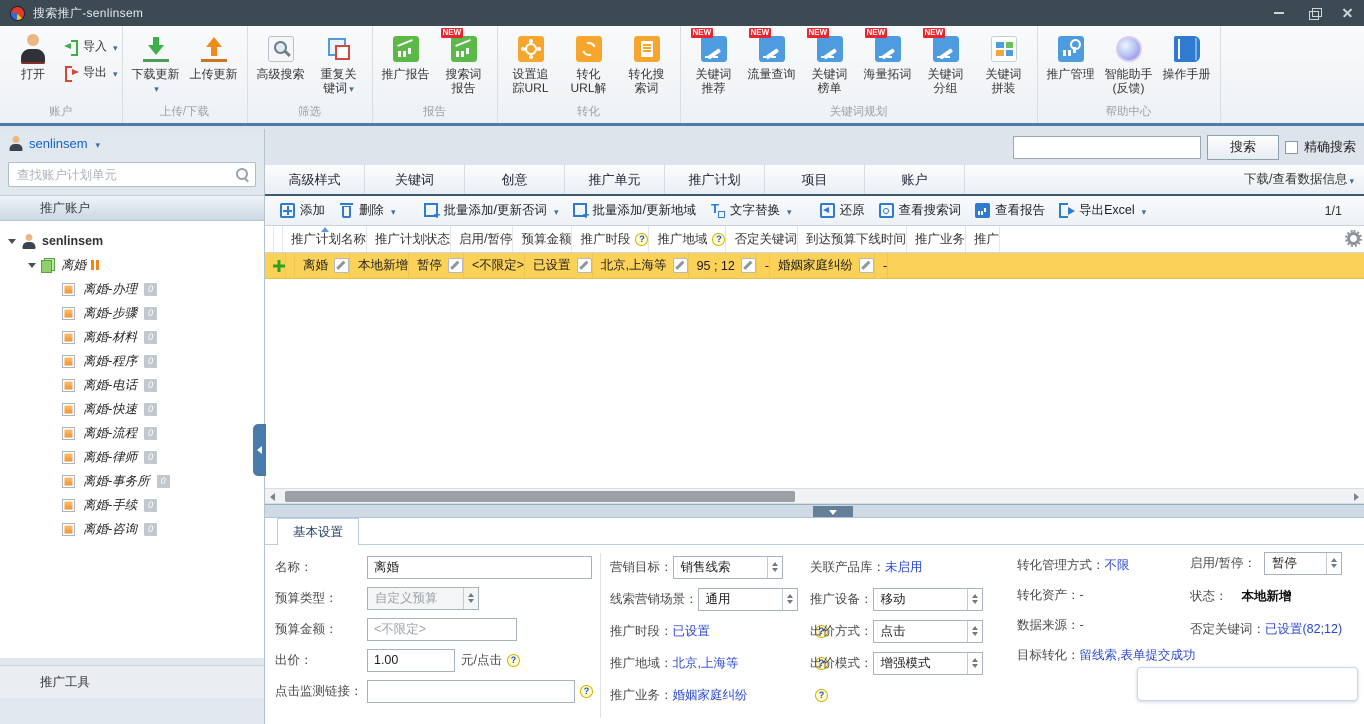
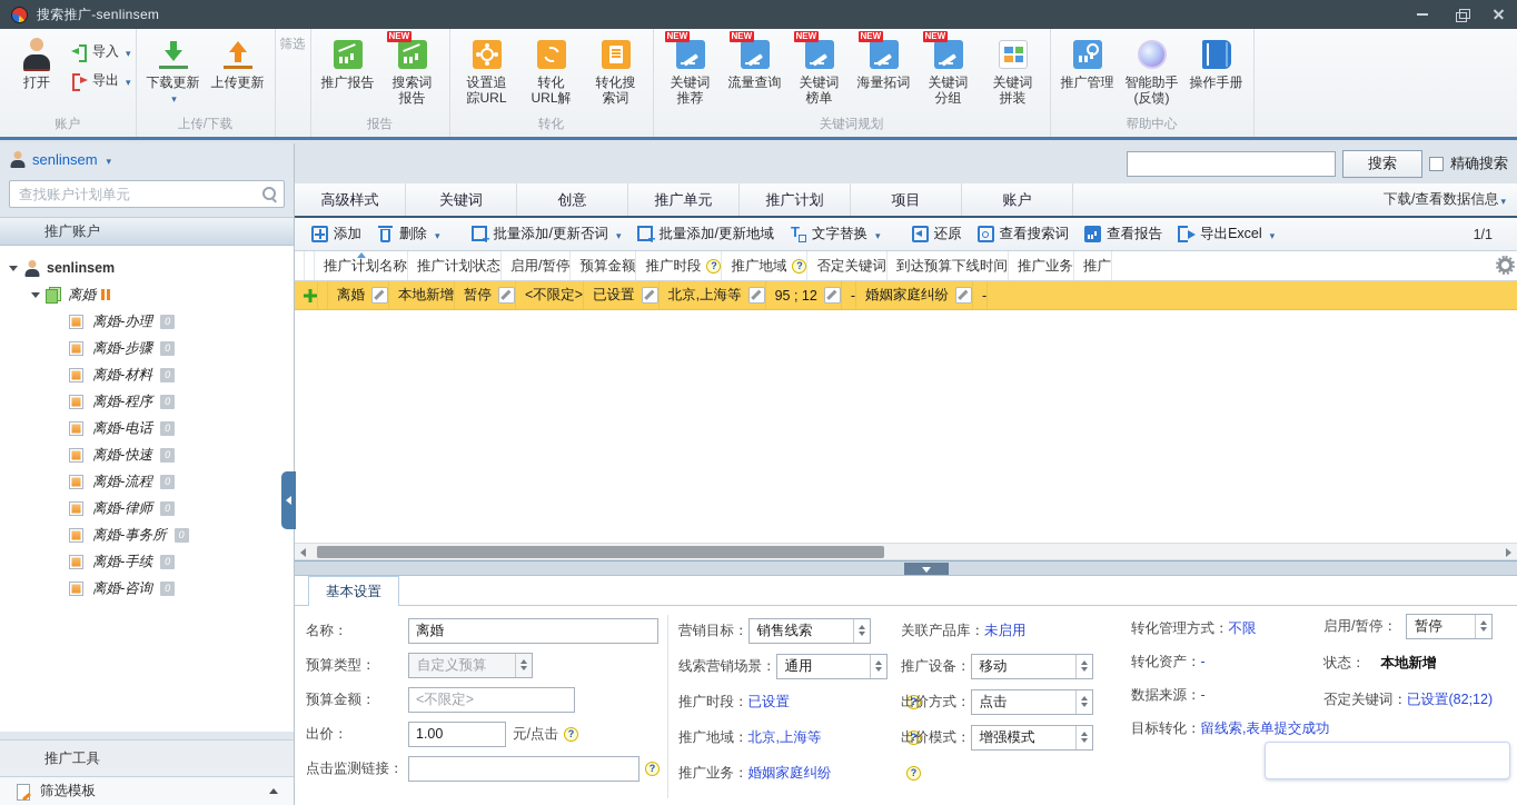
  搜索推广-senlinsem
  打开
  导入
  导出
  账户
  下载更新
  上传更新
  上传/下载
- 高级搜索
- 重复关
- 键词
  筛选
  推广报告
  NEW
  搜索词
  报告
  报告
  设置追
  踪URL
  转化
  URL解
  转化搜
  索词
  转化
  NEW
  关键词
  推荐
  NEW
  流量查询
  NEW
  关键词
  榜单
  NEW
  海量拓词
  NEW
  关键词
  分组
  关键词
  拼装
  关键词规划
  推广管理
  智能助手
  (反馈)
  操作手册
  帮助中心
  senlinsem
  查找账户计划单元
  推广账户
  senlinsem
  离婚
  离婚-办理
  0
  离婚-步骤
  0
  离婚-材料
  0
  离婚-程序
  0
  离婚-电话
  0
  离婚-快速
  0
  离婚-流程
  0
  离婚-律师
  0
  离婚-事务所
  0
  离婚-手续
  0
  离婚-咨询
  0
  推广工具
+ 筛选模板
  搜索
  精确搜索
  高级样式
  关键词
  创意
  推广单元
  推广计划
  项目
  账户
  下载/查看数据信息
  添加
  删除
  批量添加/更新否词
  批量添加/更新地域
  文字替换
  还原
  查看搜索词
  查看报告
  导出Excel
  1/1
  推广计划名称
  推广计划状态
  启用/暂停
  预算金额
  推广时段
  推广地域
  否定关键词
  到达预算下线时间
  推广业务
  推广
  离婚
  本地新增
  暂停
  <不限定>
  已设置
  北京,上海等
  95 ; 12
  -
  婚姻家庭纠纷
  -
  基本设置
  名称：
  离婚
  预算类型：
  自定义预算
  预算金额：
  <不限定>
  出价：
  1.00
  元/点击
  点击监测链接：
  营销目标：
  销售线索
  线索营销场景：
  通用
  推广时段：
  已设置
  推广地域：
  北京,上海等
  推广业务：
  婚姻家庭纠纷
  关联产品库：
  未启用
  推广设备：
  移动
  出价方式：
  点击
  出价模式：
  增强模式
  转化管理方式：
  不限
  转化资产：
  -
  数据来源：
  -
  目标转化：
  留线索,表单提交成功
  启用/暂停：
  暂停
  状态：
  本地新增
  否定关键词：
  已设置(82;12)
